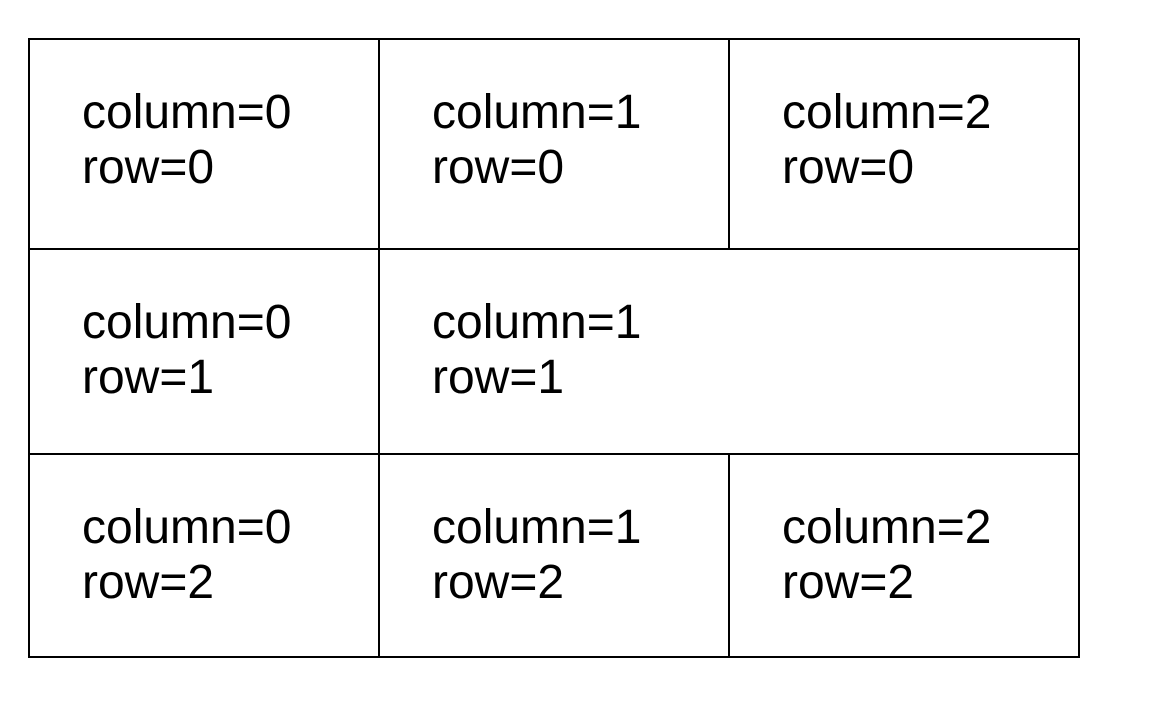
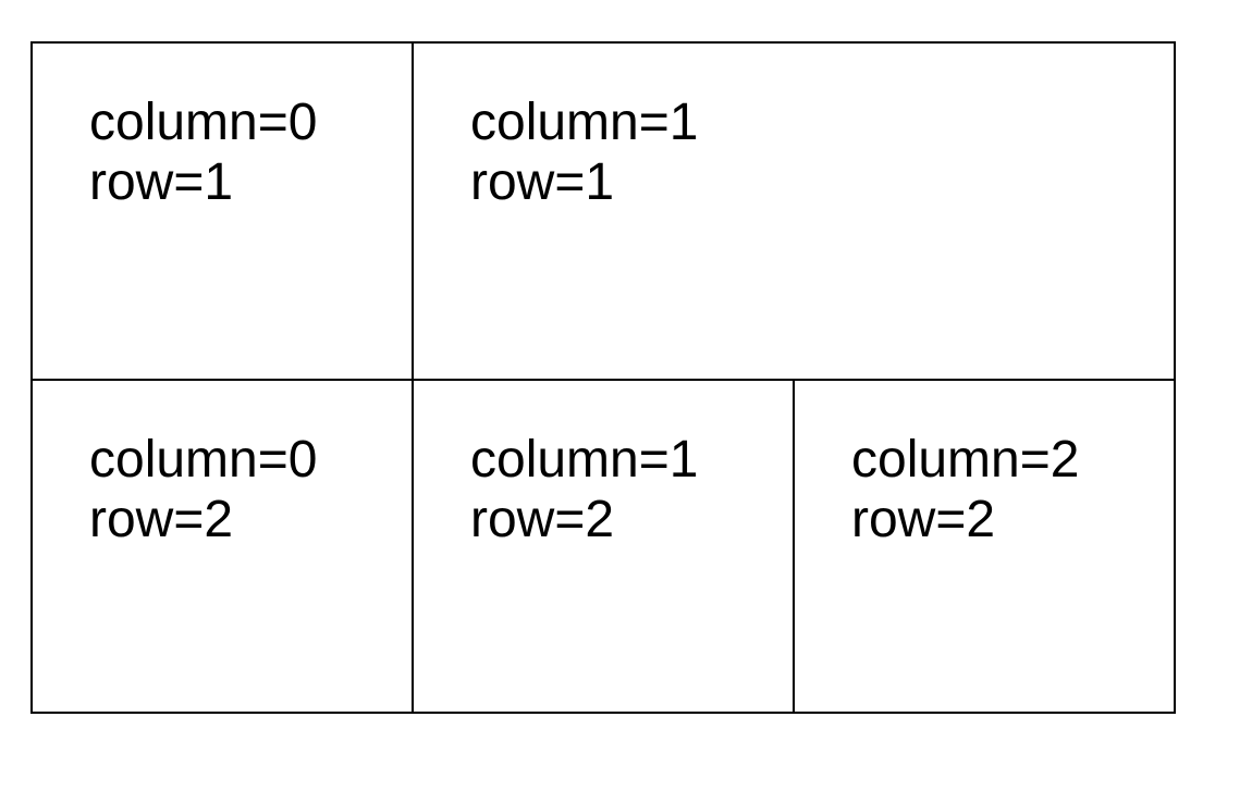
- column=0 row=0	column=1 row=0	column=2 row=0
  column=0 row=1	column=1 row=1
  column=0 row=2	column=1 row=2	column=2 row=2
